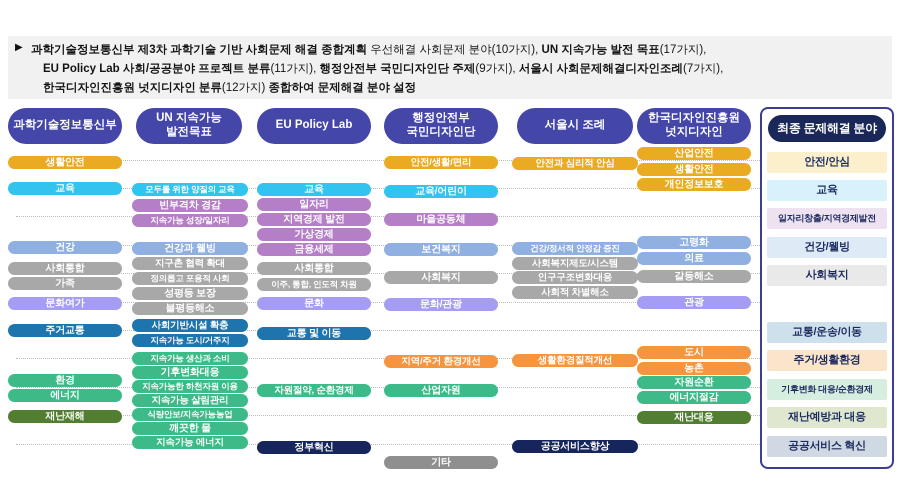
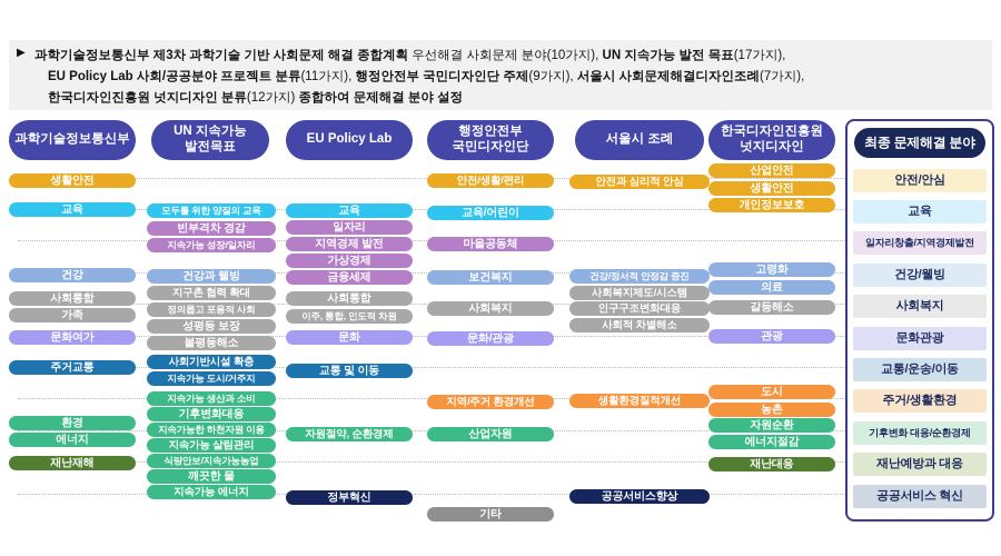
  ▶
  과학기술정보통신부 제3차 과학기술 기반 사회문제 해결 종합계획 우선해결 사회문제 분야(10가지), UN 지속가능 발전 목표(17가지),
  EU Policy Lab 사회/공공분야 프로젝트 분류(11가지), 행정안전부 국민디자인단 주제(9가지), 서울시 사회문제해결디자인조례(7가지),
  한국디자인진흥원 넛지디자인 분류(12가지) 종합하여 문제해결 분야 설정
  최종 문제해결 분야
  안전/안심
  교육
  일자리창출/지역경제발전
  건강/웰빙
  사회복지
+ 문화관광
  교통/운송/이동
  주거/생활환경
  기후변화 대응/순환경제
  재난예방과 대응
  공공서비스 혁신
  과학기술정보통신부
  생활안전
  교육
  건강
  사회통합
  가족
  문화여가
  주거교통
  환경
  에너지
  재난재해
  UN 지속가능
  발전목표
  모두를 위한 양질의 교육
  빈부격차 경감
  지속가능 성장/일자리
  건강과 웰빙
  지구촌 협력 확대
  정의롭고 포용적 사회
  성평등 보장
  불평등해소
  사회기반시설 확충
  지속가능 도시/거주지
  지속가능 생산과 소비
  기후변화대응
  지속가능한 하천자원 이용
  지속가능 살림관리
  식량안보/지속가능농업
  깨끗한 물
  지속가능 에너지
  EU Policy Lab
  교육
  일자리
  지역경제 발전
  가상경제
  금융세제
  사회통합
  이주, 통합, 인도적 차원
  문화
  교통 및 이동
  자원절약, 순환경제
  정부혁신
  행정안전부
  국민디자인단
  안전/생활/편리
  교육/어린이
  마을공동체
  보건복지
  사회복지
  문화/관광
  지역/주거 환경개선
  산업자원
  기타
  서울시 조례
  안전과 심리적 안심
  건강/정서적 안정감 증진
  사회복지제도/시스템
  인구구조변화대응
  사회적 차별해소
  생활환경질적개선
  공공서비스향상
  한국디자인진흥원
  넛지디자인
  산업안전
  생활안전
  개인정보보호
  고령화
  의료
  갈등해소
  관광
  도시
  농촌
  자원순환
  에너지절감
  재난대응
